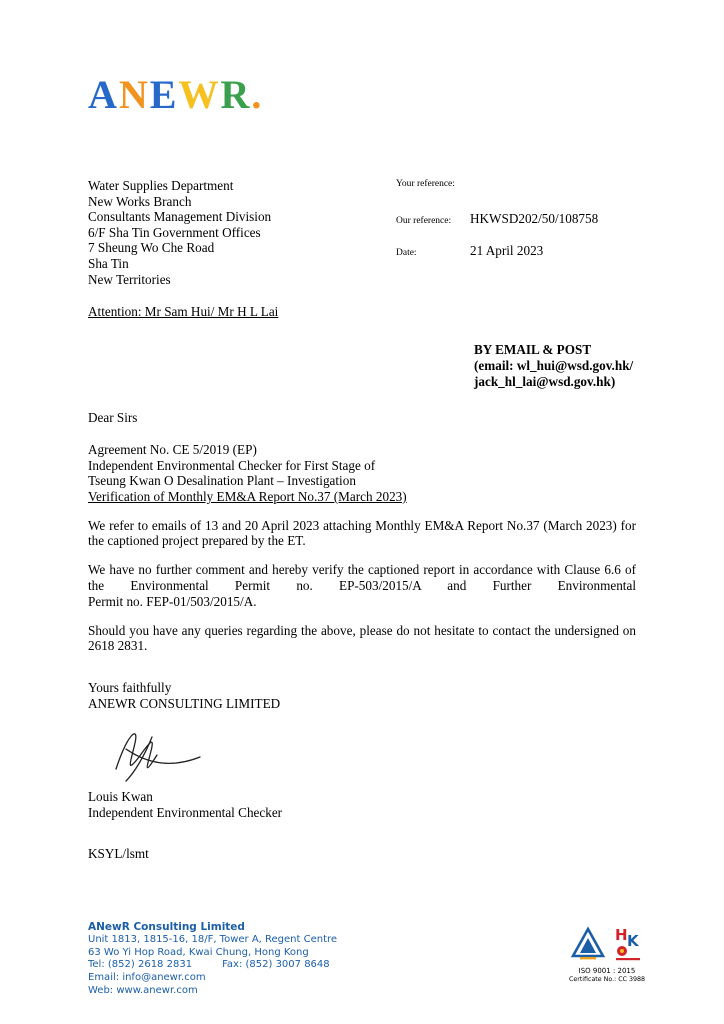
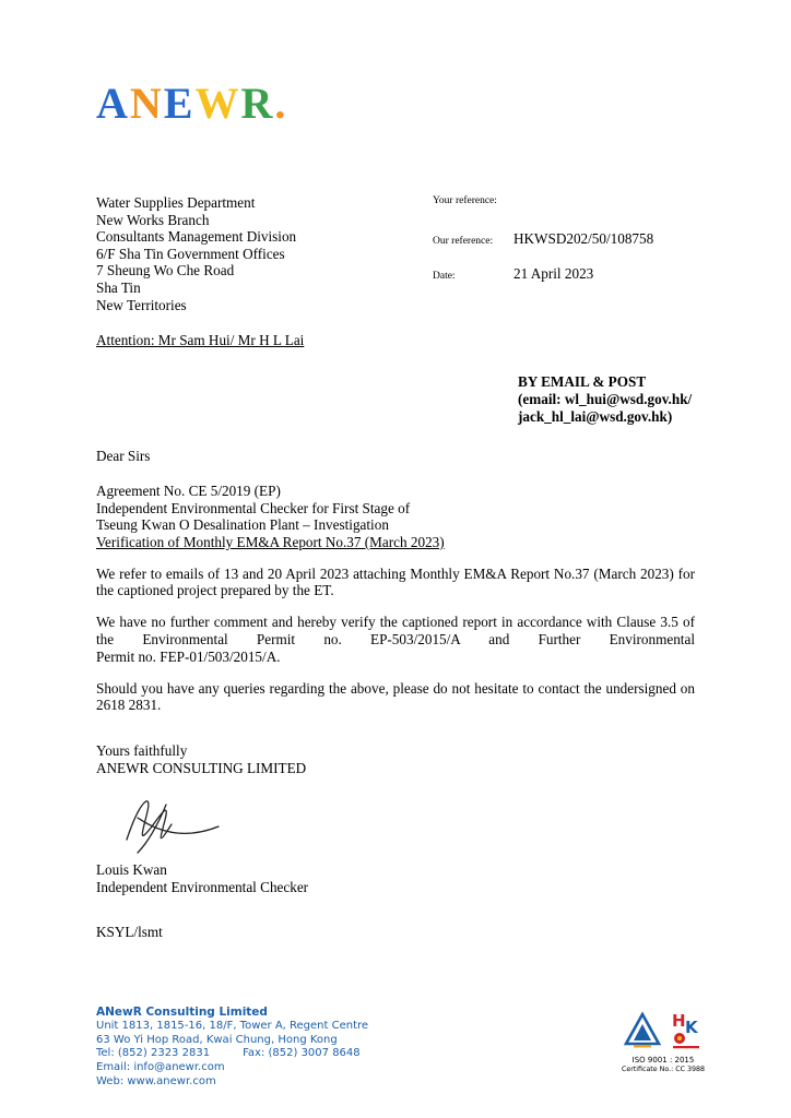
  ANEWR.
  Water Supplies Department
  New Works Branch
  Consultants Management Division
  6/F Sha Tin Government Offices
  7 Sheung Wo Che Road
  Sha Tin
  New Territories
  Your reference:
  Our reference:
  HKWSD202/50/108758
  Date:
  21 April 2023
  Attention: Mr Sam Hui/ Mr H L Lai
  BY EMAIL & POST
  (email: wl_hui@wsd.gov.hk/
  jack_hl_lai@wsd.gov.hk)
  Dear Sirs
  Agreement No. CE 5/2019 (EP)
  Independent Environmental Checker for First Stage of
  Tseung Kwan O Desalination Plant – Investigation
  Verification of Monthly EM&A Report No.37 (March 2023)
  We refer to emails of 13 and 20 April 2023 attaching Monthly EM&A Report No.37 (March 2023) for
  the captioned project prepared by the ET.
- We have no further comment and hereby verify the captioned report in accordance with Clause 6.6 of
+ We have no further comment and hereby verify the captioned report in accordance with Clause 3.5 of
  the Environmental Permit no. EP-503/2015/A and Further Environmental
  Permit no. FEP-01/503/2015/A.
  Should you have any queries regarding the above, please do not hesitate to contact the undersigned on
  2618 2831.
  Yours faithfully
  ANEWR CONSULTING LIMITED
  Louis Kwan
  Independent Environmental Checker
  KSYL/lsmt
  ANewR Consulting Limited
  Unit 1813, 1815-16, 18/F, Tower A, Regent Centre
  63 Wo Yi Hop Road, Kwai Chung, Hong Kong
- Tel: (852) 2618 2831 Fax: (852) 3007 8648
+ Tel: (852) 2323 2831 Fax: (852) 3007 8648
  Email: info@anewr.com
  Web: www.anewr.com
  H
  K
  ISO 9001 : 2015
